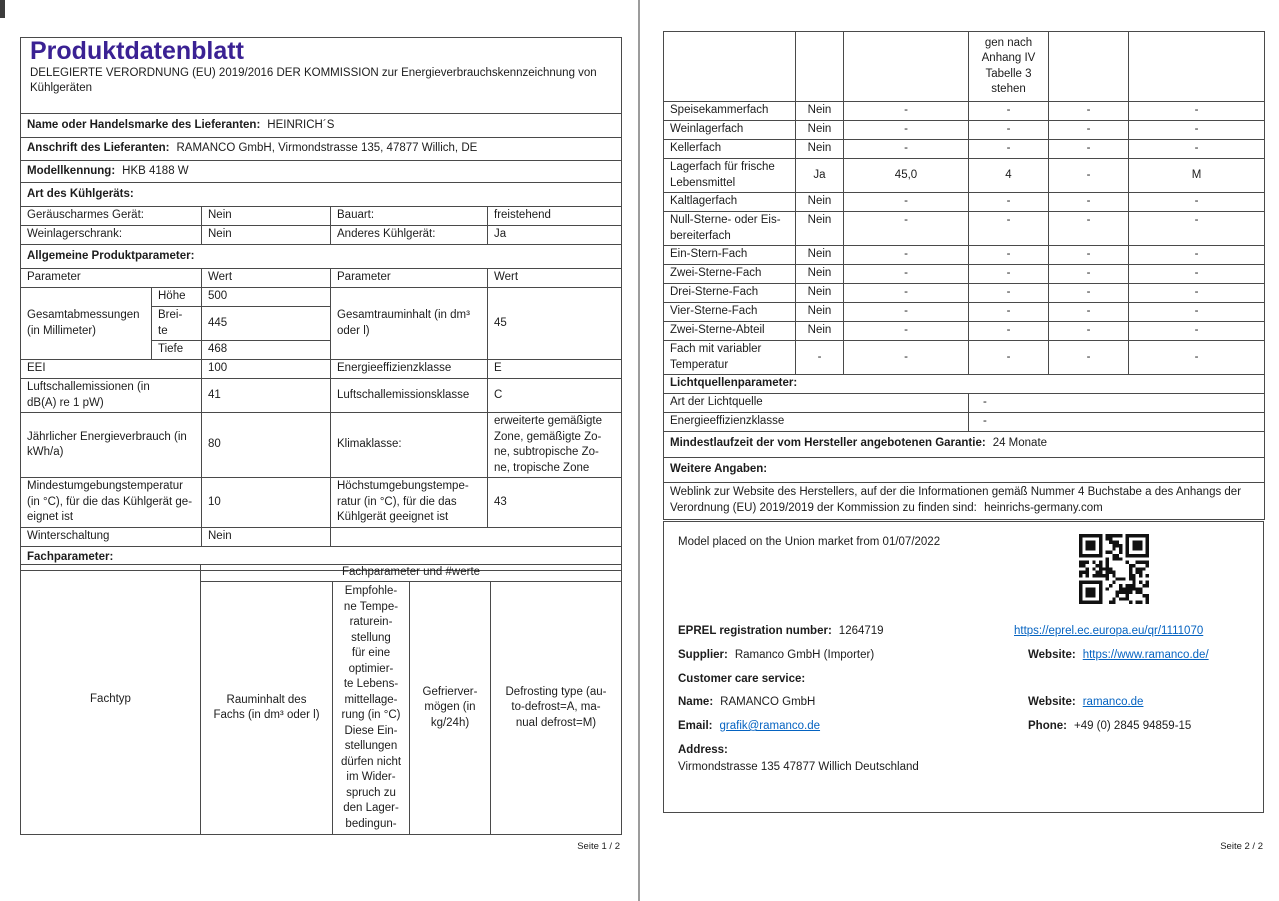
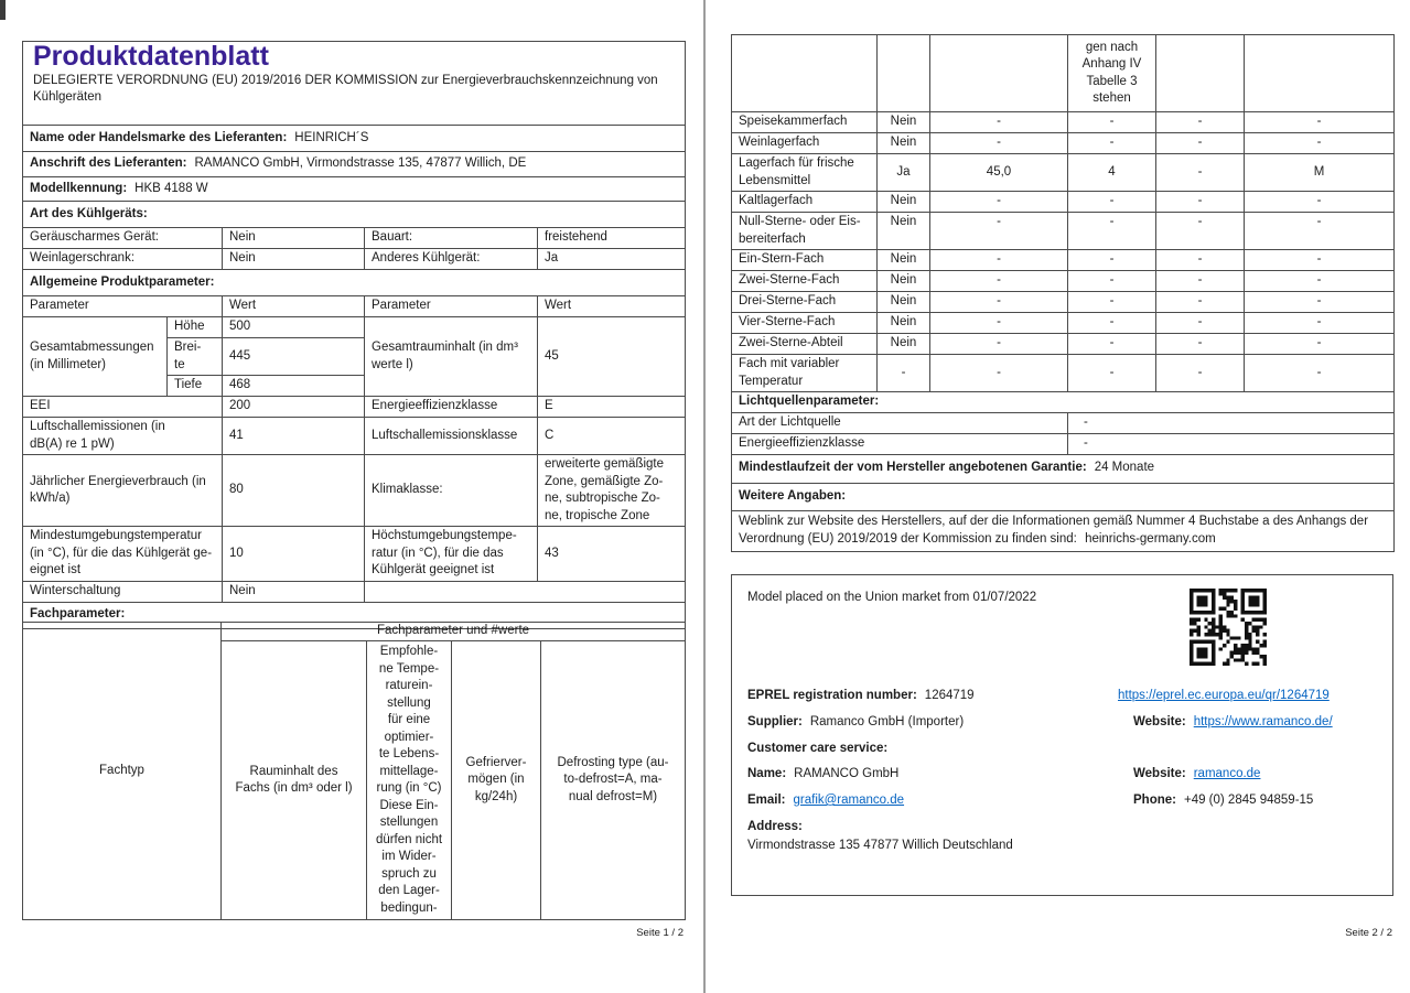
  Produktdatenblatt DELEGIERTE VERORDNUNG (EU) 2019/2016 DER KOMMISSION zur Energieverbrauchskennzeichnung von Kühlgeräten
  Name oder Handelsmarke des Lieferanten: HEINRICH´S
  Anschrift des Lieferanten: RAMANCO GmbH, Virmondstrasse 135, 47877 Willich, DE
  Modellkennung: HKB 4188 W
  Art des Kühlgeräts:
  Geräuscharmes Gerät:	Nein	Bauart:	freistehend
  Weinlagerschrank:	Nein	Anderes Kühlgerät:	Ja
  Allgemeine Produktparameter:
  Parameter	Wert	Parameter	Wert
- Gesamtabmessungen (in Millimeter)	Höhe	500	Gesamtrauminhalt (in dm³ oder l)	45
+ Gesamtabmessungen (in Millimeter)	Höhe	500	Gesamtrauminhalt (in dm³ werte l)	45
  Brei- te	445
  Tiefe	468
- EEI	100	Energieeffizienzklasse	E
+ EEI	200	Energieeffizienzklasse	E
  Luftschallemissionen (in dB(A) re 1 pW)	41	Luftschallemissionsklasse	C
  Jährlicher Energieverbrauch (in kWh/a)	80	Klimaklasse:	erweiterte gemäßigte Zone, gemäßigte Zo- ne, subtropische Zo- ne, tropische Zone
  Mindestumgebungstemperatur (in °C), für die das Kühlgerät ge- eignet ist	10	Höchstumgebungstempe- ratur (in °C), für die das Kühlgerät geeignet ist	43
  Winterschaltung	Nein
  Fachparameter:
  Fachtyp	Fachparameter und #werte
  Rauminhalt des Fachs (in dm³ oder l)	Empfohle- ne Tempe- raturein- stellung für eine optimier- te Lebens- mittellage- rung (in °C) Diese Ein- stellungen dürfen nicht im Wider- spruch zu den Lager- bedingun-	Gefrierver- mögen (in kg/24h)	Defrosting type (au- to-defrost=A, ma- nual defrost=M)
  Seite 1 / 2
  			gen nach Anhang IV Tabelle 3 stehen
  Speisekammerfach	Nein	-	-	-	-
  Weinlagerfach	Nein	-	-	-	-
- Kellerfach	Nein	-	-	-	-
  Lagerfach für frische Lebensmittel	Ja	45,0	4	-	M
  Kaltlagerfach	Nein	-	-	-	-
  Null-Sterne- oder Eis- bereiterfach	Nein	-	-	-	-
  Ein-Stern-Fach	Nein	-	-	-	-
  Zwei-Sterne-Fach	Nein	-	-	-	-
  Drei-Sterne-Fach	Nein	-	-	-	-
  Vier-Sterne-Fach	Nein	-	-	-	-
  Zwei-Sterne-Abteil	Nein	-	-	-	-
  Fach mit variabler Temperatur	-	-	-	-	-
  Lichtquellenparameter:
  Art der Lichtquelle	-
  Energieeffizienzklasse	-
  Mindestlaufzeit der vom Hersteller angebotenen Garantie: 24 Monate
  Weitere Angaben:
  Weblink zur Website des Herstellers, auf der die Informationen gemäß Nummer 4 Buchstabe a des Anhangs der Verordnung (EU) 2019/2019 der Kommission zu finden sind: heinrichs-germany.com
  Model placed on the Union market from 01/07/2022
  EPREL registration number: 1264719
- https://eprel.ec.europa.eu/qr/1111070
+ https://eprel.ec.europa.eu/qr/1264719
  Supplier: Ramanco GmbH (Importer)
  Website: https://www.ramanco.de/
  Customer care service:
  Name: RAMANCO GmbH
  Website: ramanco.de
  Email: grafik@ramanco.de
  Phone: +49 (0) 2845 94859-15
  Address:
  Virmondstrasse 135 47877 Willich Deutschland
  Seite 2 / 2
